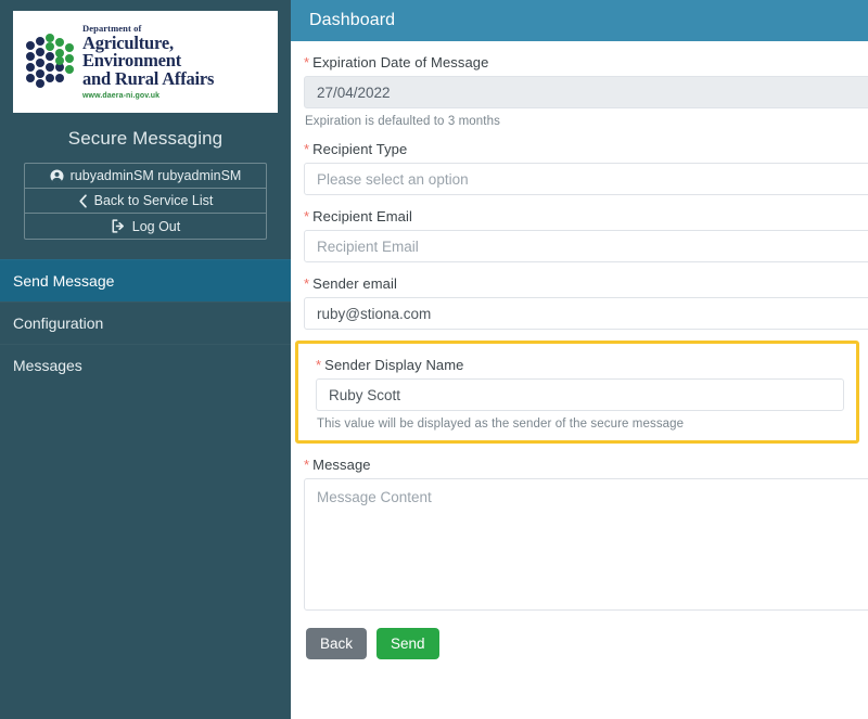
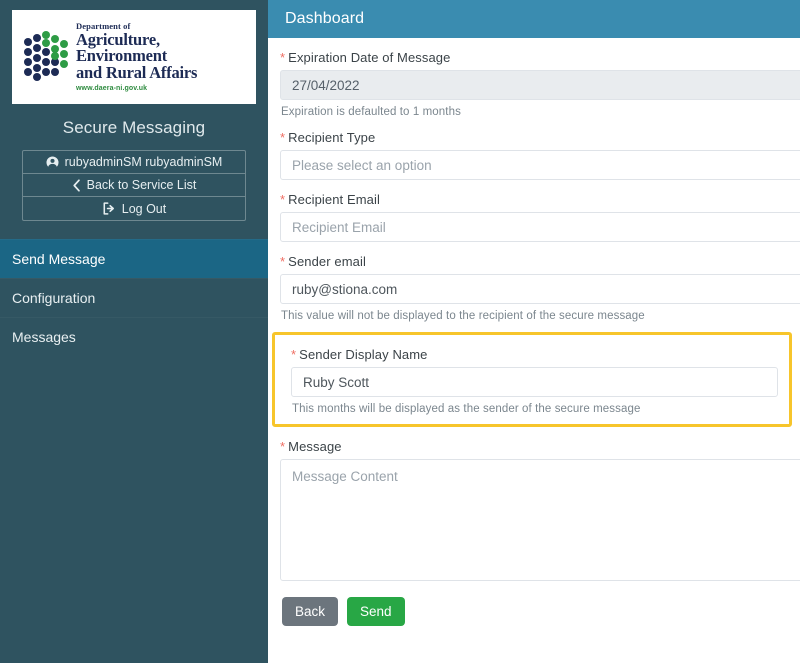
  Department of
  Agriculture, Environment
  and Rural Affairs
  Secure Messaging
  rubyadminSM rubyadminSM
  Back to Service List
  Log Out
  Send Message
  Configuration
  Messages
  Dashboard
  * Expiration Date of Message
  27/04/2022
- Expiration is defaulted to 3 months
+ Expiration is defaulted to 1 months
  * Recipient Type
  Please select an option
  * Recipient Email
  Recipient Email
  * Sender email
  ruby@stiona.com
+ This value will not be displayed to the recipient of the secure message
  * Sender Display Name
  Ruby Scott
- This value will be displayed as the sender of the secure message
+ This months will be displayed as the sender of the secure message
  * Message
  Message Content
  Back
  Send
